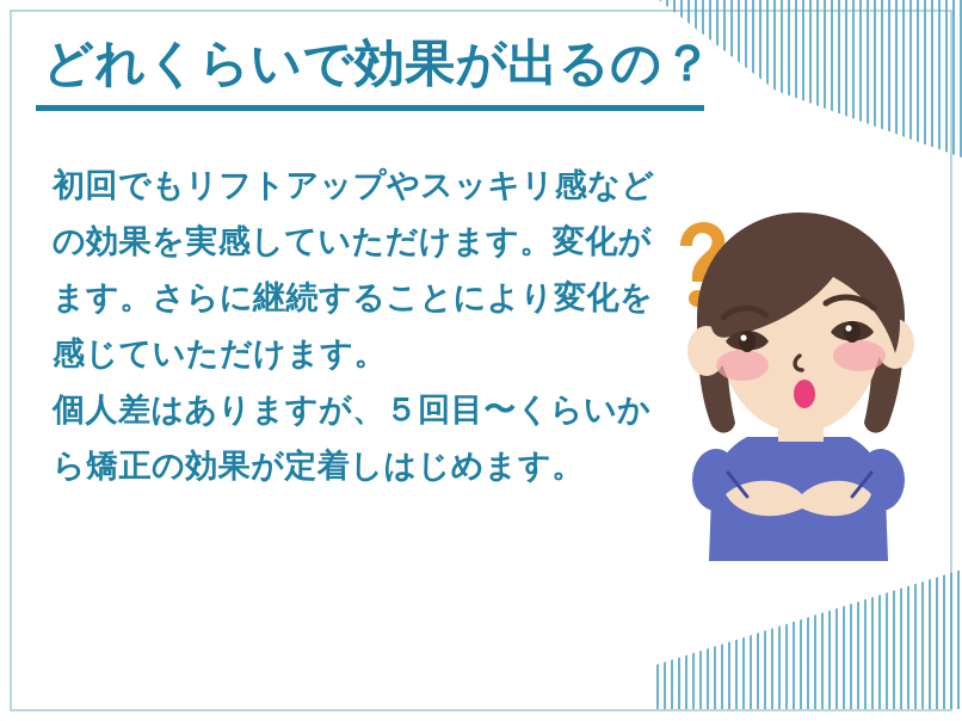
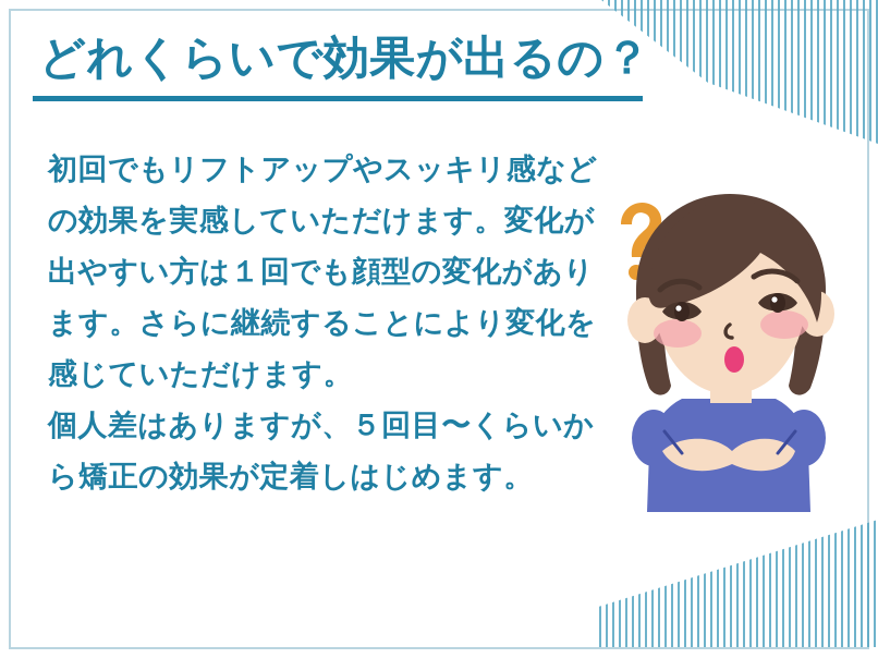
  どれくらいで効果が出るの？
  初回でもリフトアップやスッキリ感など
  の効果を実感していただけます。変化が
+ 出やすい方は１回でも顔型の変化があり
  ます。さらに継続することにより変化を
  感じていただけます。
  個人差はありますが、５回目〜くらいか
  ら矯正の効果が定着しはじめます。
